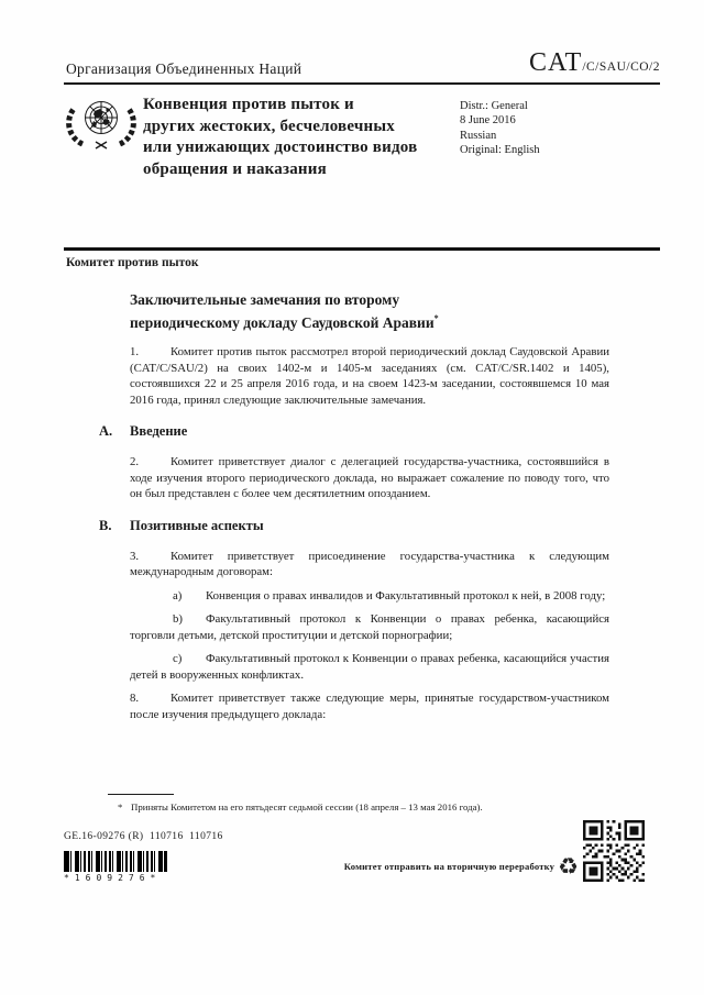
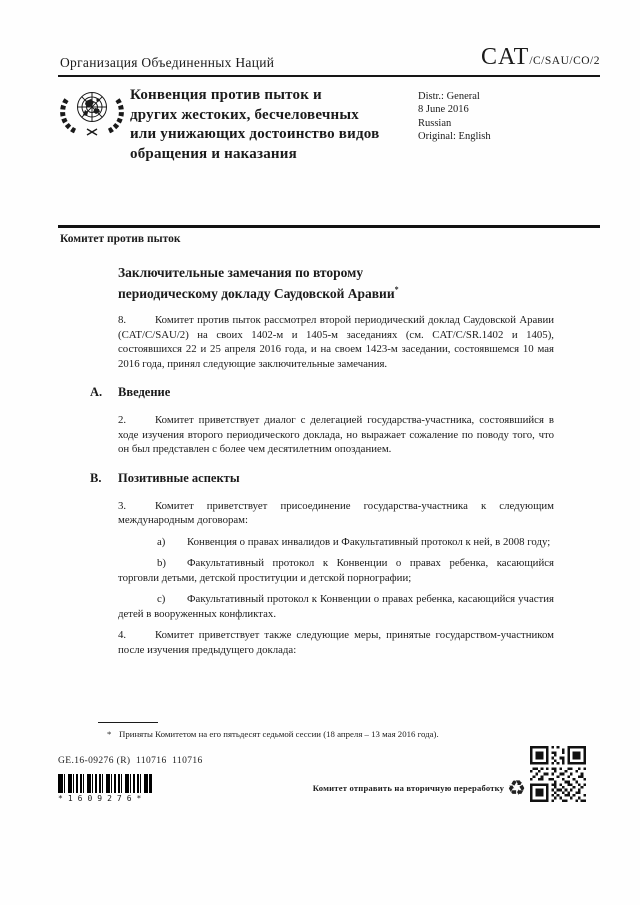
  Организация Объединенных Наций
  CAT
  /C/SAU/CO/2
  Конвенция против пыток и
  других жестоких, бесчеловечных
  или унижающих достоинство видов
  обращения и наказания
  Distr.: General
  8 June 2016
  Russian
  Original: English
  Комитет против пыток
  Заключительные замечания по второму
  периодическому докладу Саудовской Аравии*
- 1. Комитет против пыток рассмотрел второй периодический доклад Саудовской Аравии (CAT/C/SAU/2) на своих 1402-м и 1405-м заседаниях (см. CAT/C/SR.1402 и 1405), состоявшихся 22 и 25 апреля 2016 года, и на своем 1423-м заседании, состоявшемся 10 мая 2016 года, принял следующие заключительные замечания.
+ 8. Комитет против пыток рассмотрел второй периодический доклад Саудовской Аравии (CAT/C/SAU/2) на своих 1402-м и 1405-м заседаниях (см. CAT/C/SR.1402 и 1405), состоявшихся 22 и 25 апреля 2016 года, и на своем 1423-м заседании, состоявшемся 10 мая 2016 года, принял следующие заключительные замечания.
  A.
  Введение
  2. Комитет приветствует диалог с делегацией государства-участника, состоявшийся в ходе изучения второго периодического доклада, но выражает сожаление по поводу того, что он был представлен с более чем десятилетним опозданием.
  B.
  Позитивные аспекты
  3. Комитет приветствует присоединение государства-участника к следующим международным договорам:
  a) Конвенция о правах инвалидов и Факультативный протокол к ней, в 2008 году;
  b) Факультативный протокол к Конвенции о правах ребенка, касающийся торговли детьми, детской проституции и детской порнографии;
  c) Факультативный протокол к Конвенции о правах ребенка, касающийся участия детей в вооруженных конфликтах.
- 8. Комитет приветствует также следующие меры, принятые государством-участником после изучения предыдущего доклада:
+ 4. Комитет приветствует также следующие меры, принятые государством-участником после изучения предыдущего доклада:
  * Приняты Комитетом на его пятьдесят седьмой сессии (18 апреля – 13 мая 2016 года).
  GE.16-09276 (R) 110716 110716
  *1609276*
  Комитет отправить на вторичную переработку
  ♻
